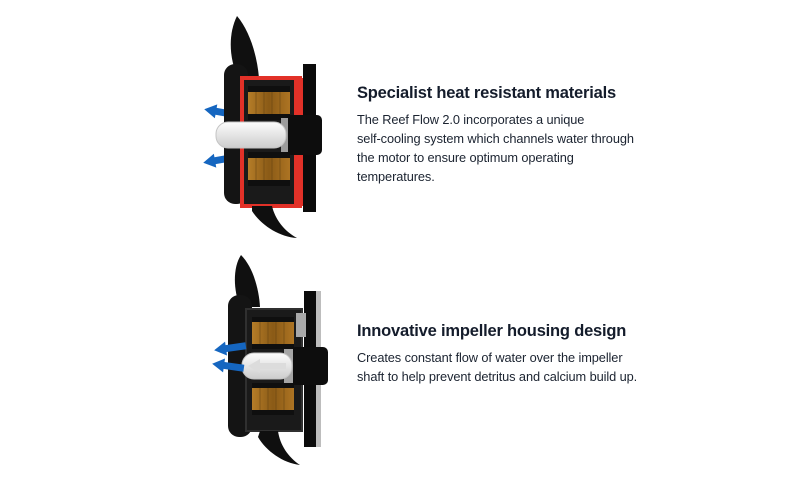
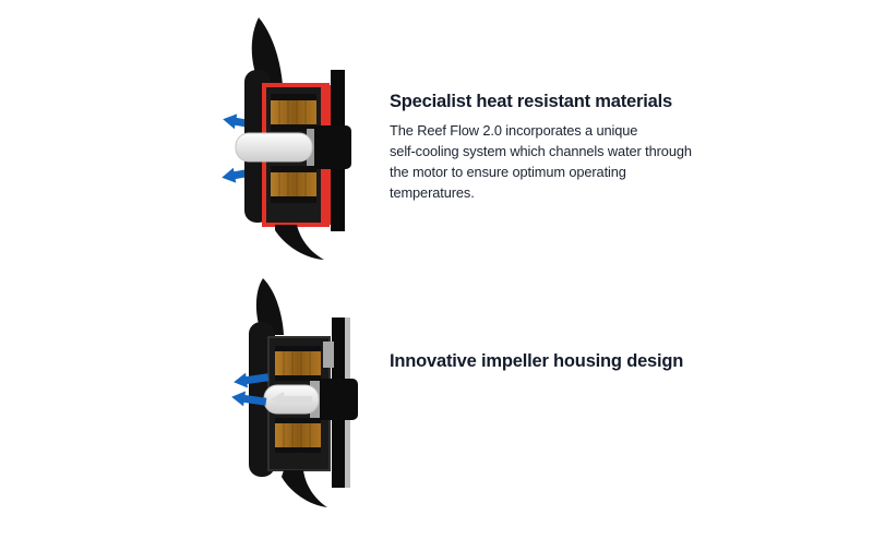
  Specialist heat resistant materials
  The Reef Flow 2.0 incorporates a unique
  self-cooling system which channels water through
  the motor to ensure optimum operating
  temperatures.
  Innovative impeller housing design
- Creates constant flow of water over the impeller
- shaft to help prevent detritus and calcium build up.
